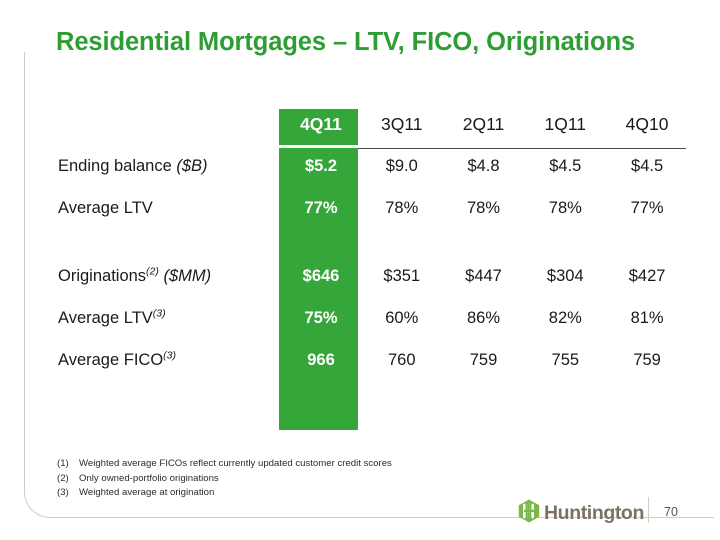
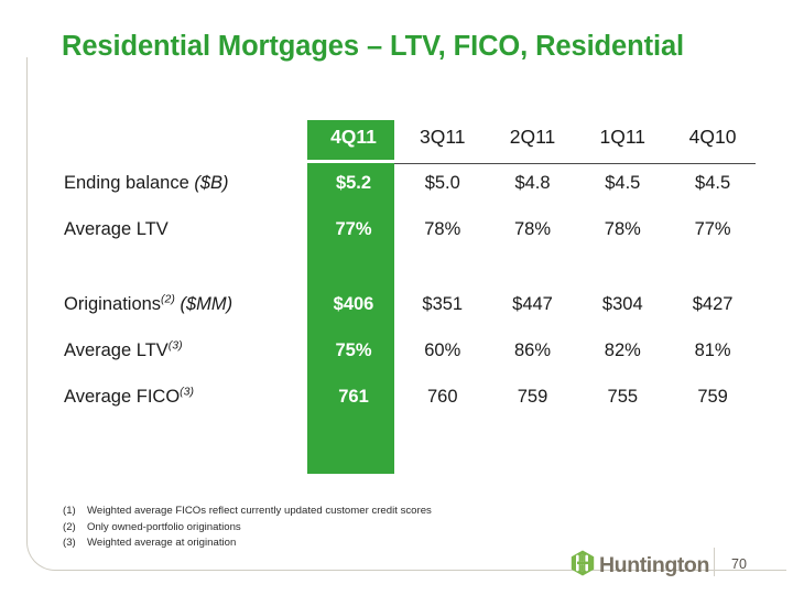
- Residential Mortgages – LTV, FICO, Originations
+ Residential Mortgages – LTV, FICO, Residential
  	4Q11	3Q11	2Q11	1Q11	4Q10
- Ending balance ($B)	$5.2	$9.0	$4.8	$4.5	$4.5
+ Ending balance ($B)	$5.2	$5.0	$4.8	$4.5	$4.5
  Average LTV	77%	78%	78%	78%	77%
- Originations(2) ($MM)	$646	$351	$447	$304	$427
+ Originations(2) ($MM)	$406	$351	$447	$304	$427
  Average LTV(3)	75%	60%	86%	82%	81%
- Average FICO(3)	966	760	759	755	759
+ Average FICO(3)	761	760	759	755	759
  (1) Weighted average FICOs reflect currently updated customer credit scores
  (2) Only owned-portfolio originations
  (3) Weighted average at origination
  Huntington
  70
